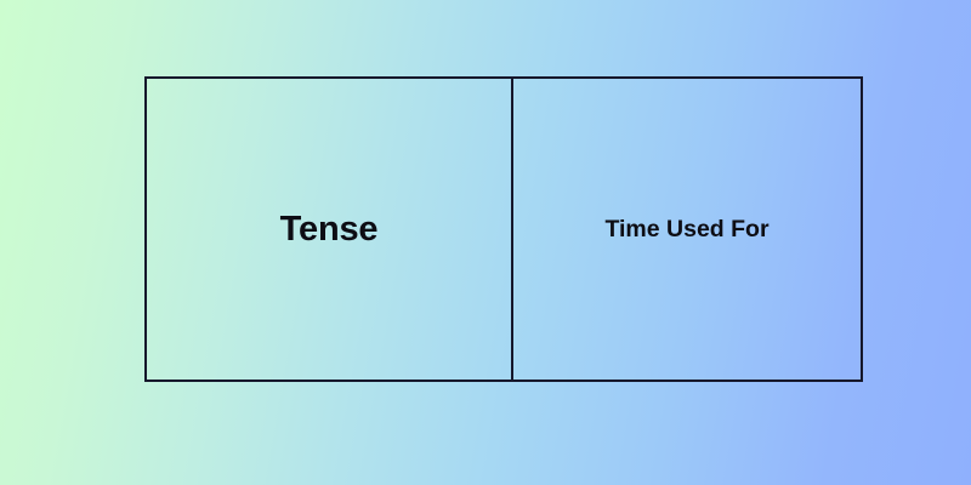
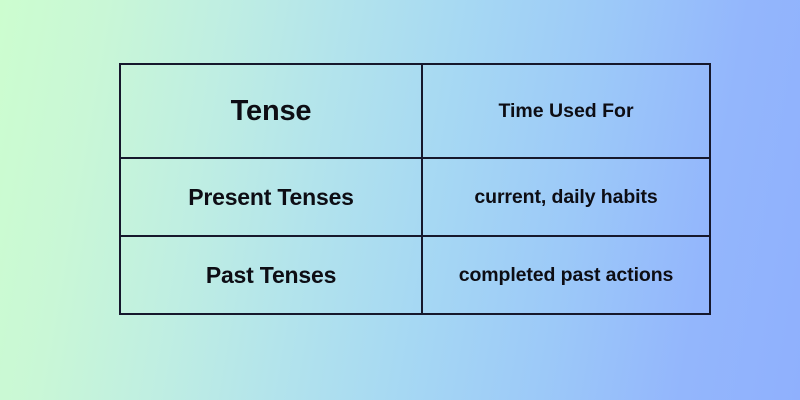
  Tense	Time Used For
+ Present Tenses	current, daily habits
+ Past Tenses	completed past actions
